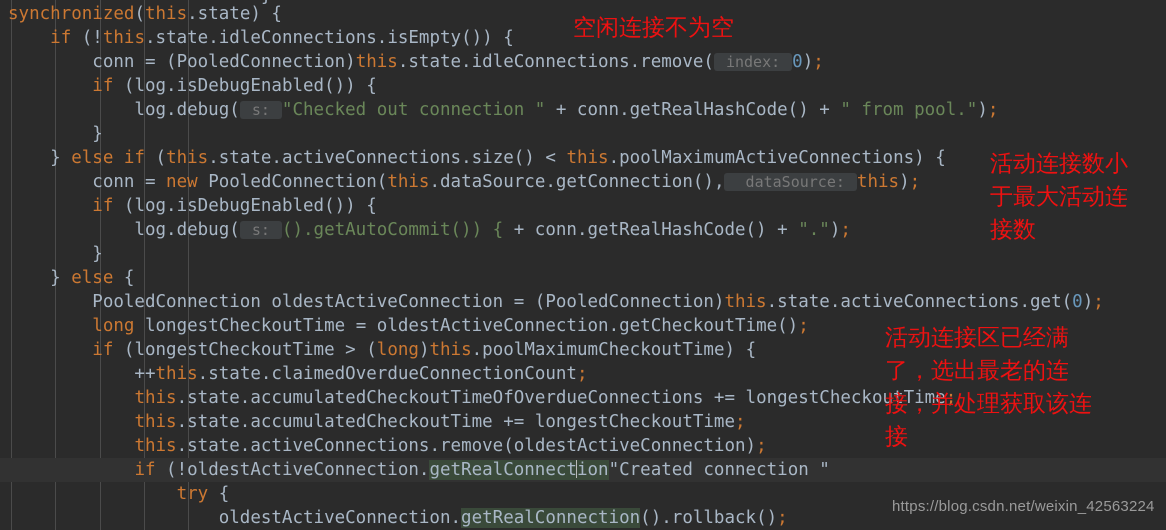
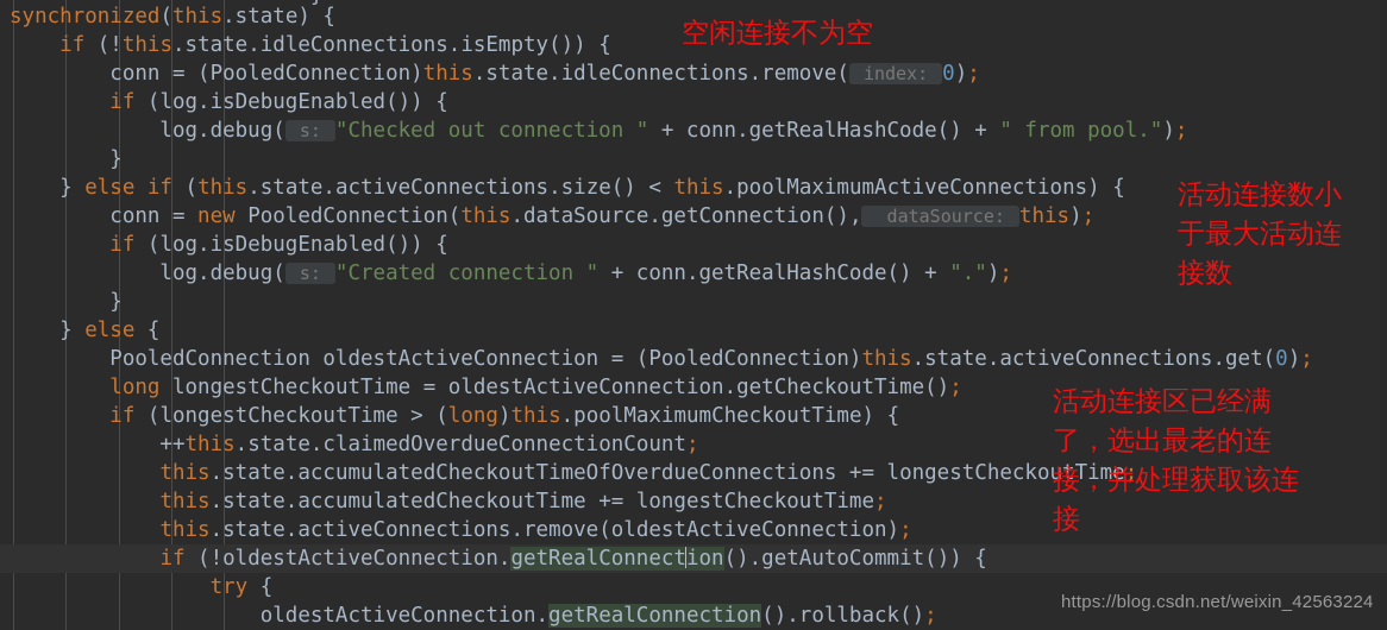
  synchronized(this.state) {
  if (!this.state.idleConnections.isEmpty()) {
  conn = (PooledConnection)this.state.idleConnections.remove( index: 0);
  if (log.isDebugEnabled()) {
  log.debug( s: "Checked out connection " + conn.getRealHashCode() + " from pool.");
  }
  } else if (this.state.activeConnections.size() < this.poolMaximumActiveConnections) {
  conn = new PooledConnection(this.dataSource.getConnection(), dataSource: this);
  if (log.isDebugEnabled()) {
- log.debug( s: ().getAutoCommit()) { + conn.getRealHashCode() + ".");
+ log.debug( s: "Created connection " + conn.getRealHashCode() + ".");
  }
  } else {
  PooledConnection oldestActiveConnection = (PooledConnection)this.state.activeConnections.get(0);
  long longestCheckoutTime = oldestActiveConnection.getCheckoutTime();
  if (longestCheckoutTime > (long)this.poolMaximumCheckoutTime) {
  ++this.state.claimedOverdueConnectionCount;
  this.state.accumulatedCheckoutTimeOfOverdueConnections += longestCheckoutTime;
  this.state.accumulatedCheckoutTime += longestCheckoutTime;
  this.state.activeConnections.remove(oldestActiveConnection);
- if (!oldestActiveConnection.getRealConnection"Created connection "
+ if (!oldestActiveConnection.getRealConnection().getAutoCommit()) {
  try {
  oldestActiveConnection.getRealConnection().rollback();
  空闲连接不为空
  活动连接数小
  于最大活动连
  接数
  活动连接区已经满
  了，选出最老的连
  接，并处理获取该连
  接
  https://blog.csdn.net/weixin_42563224
